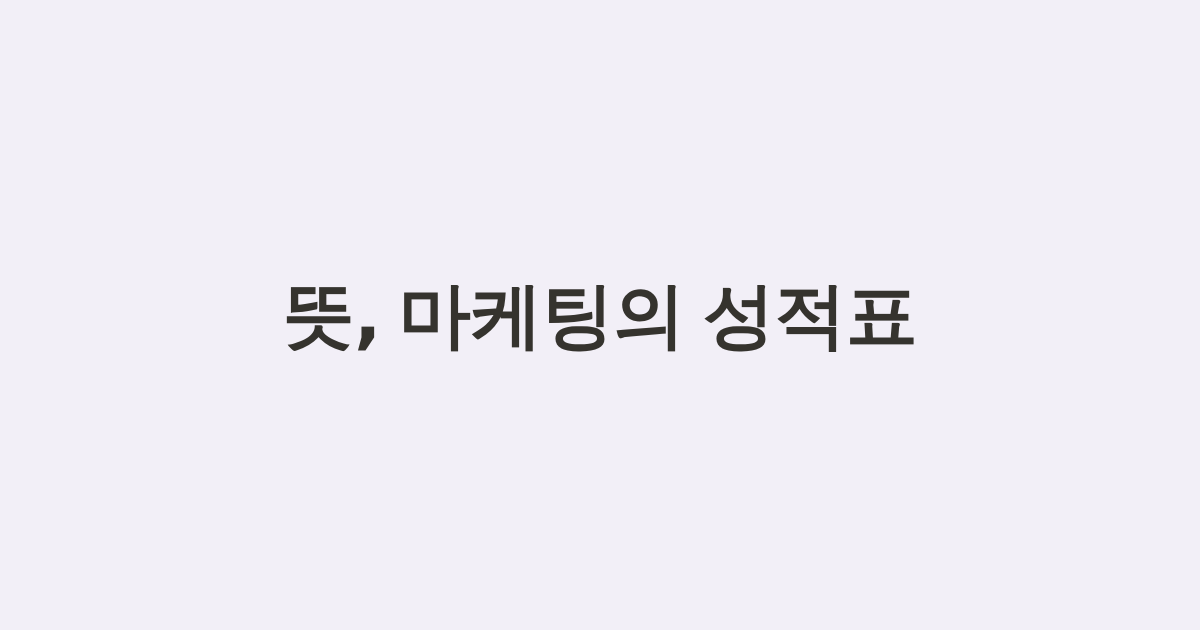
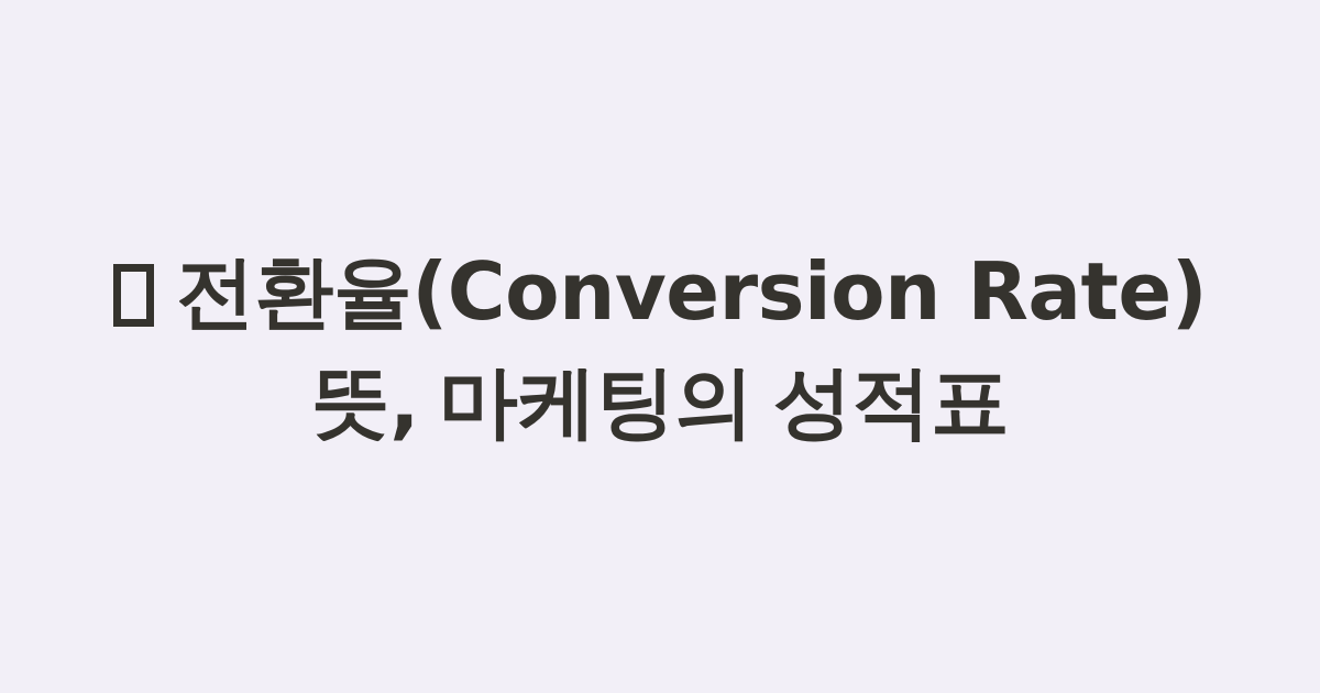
+ 전환율(Conversion Rate)
  뜻, 마케팅의 성적표
